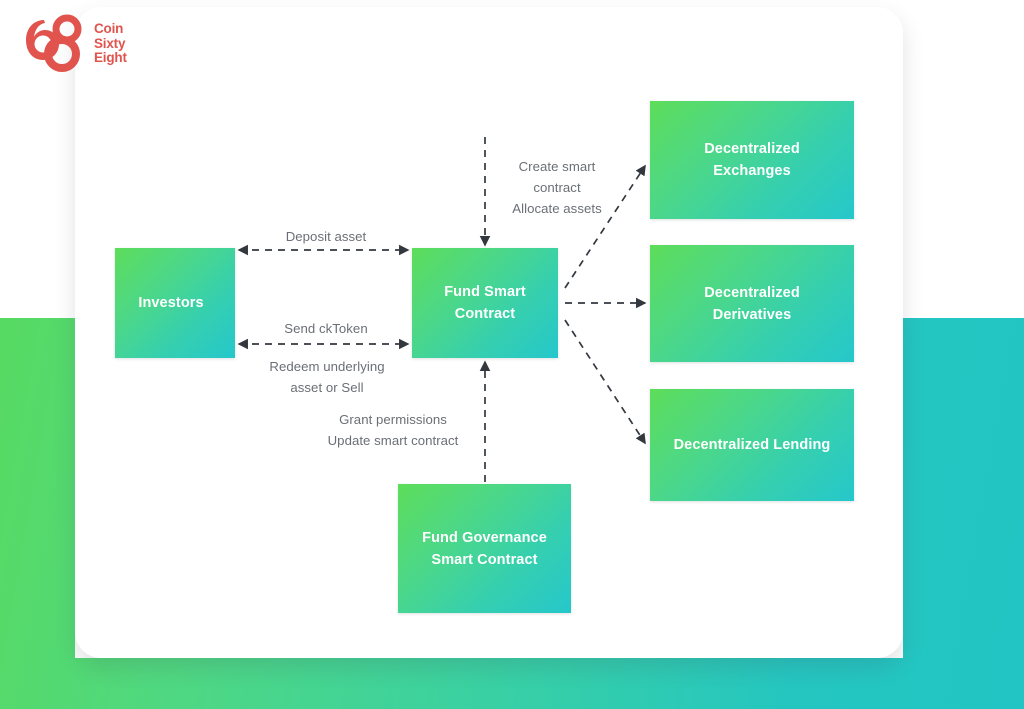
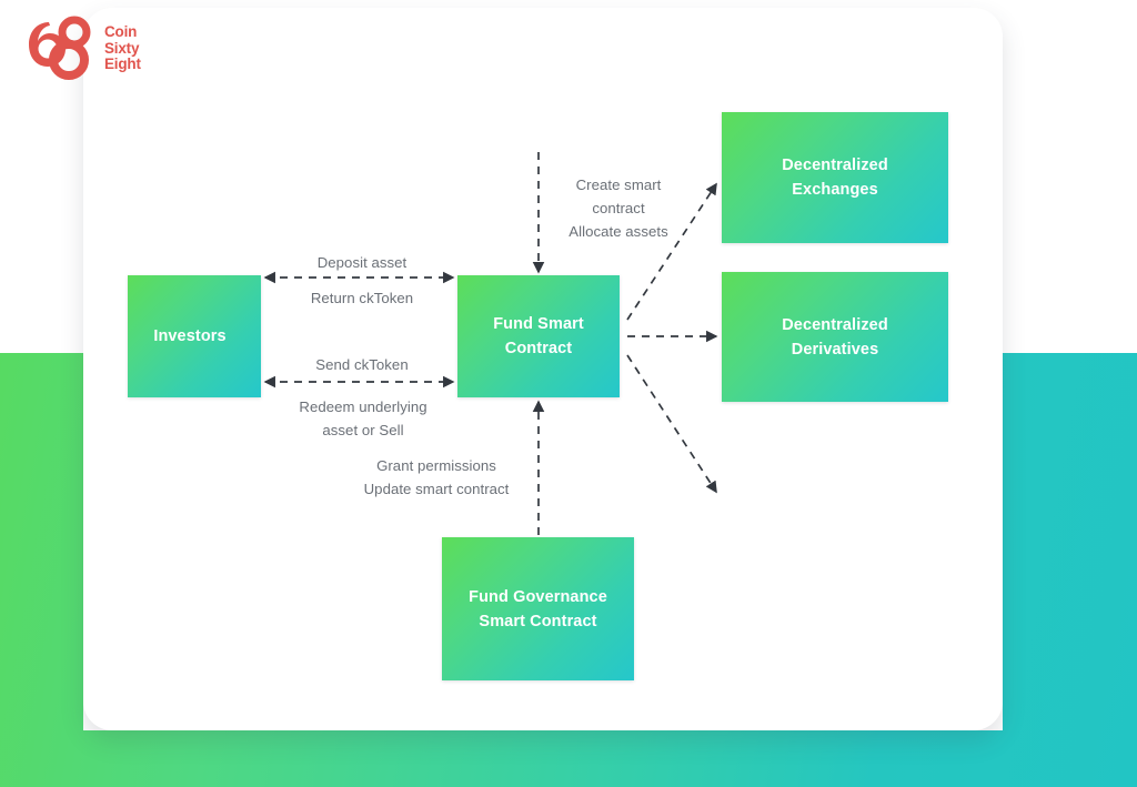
  Coin
  Sixty
  Eight
  Decentralized
  Exchanges
  Investors
  Fund Smart
  Contract
  Decentralized
  Derivatives
- Decentralized Lending
  Fund Governance
  Smart Contract
  Create smart
  contract
  Allocate assets
  Deposit asset
+ Return ckToken
  Send ckToken
  Redeem underlying
  asset or Sell
  Grant permissions
  Update smart contract
